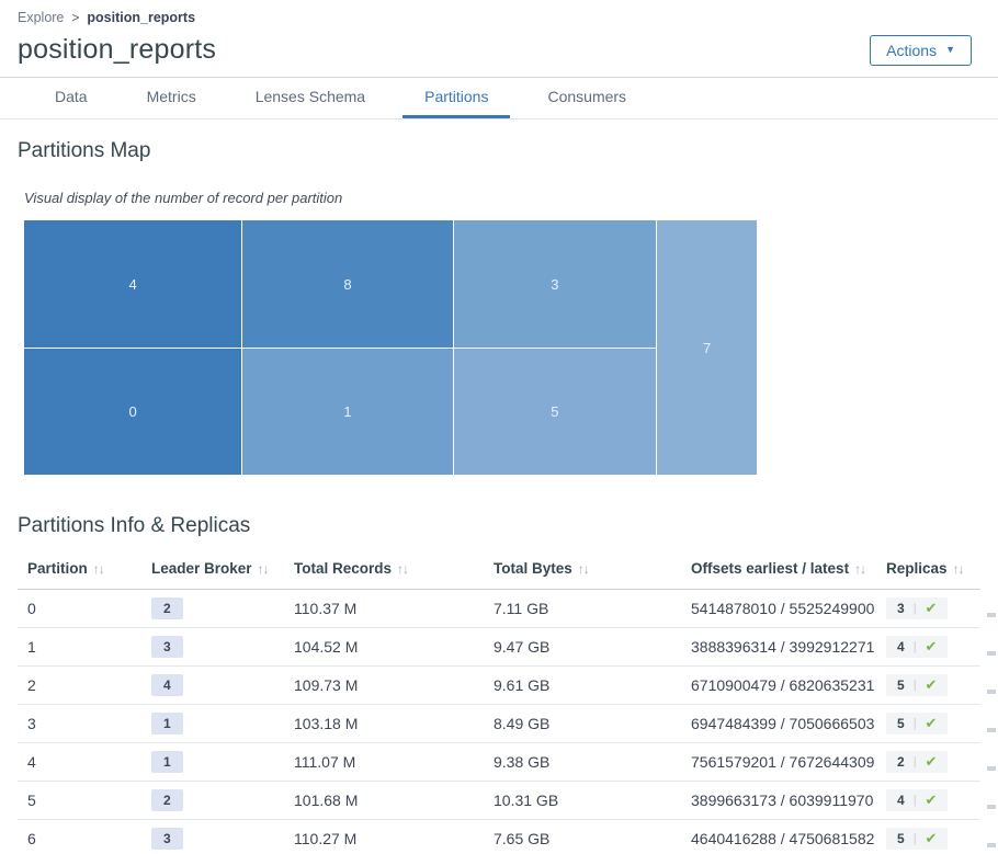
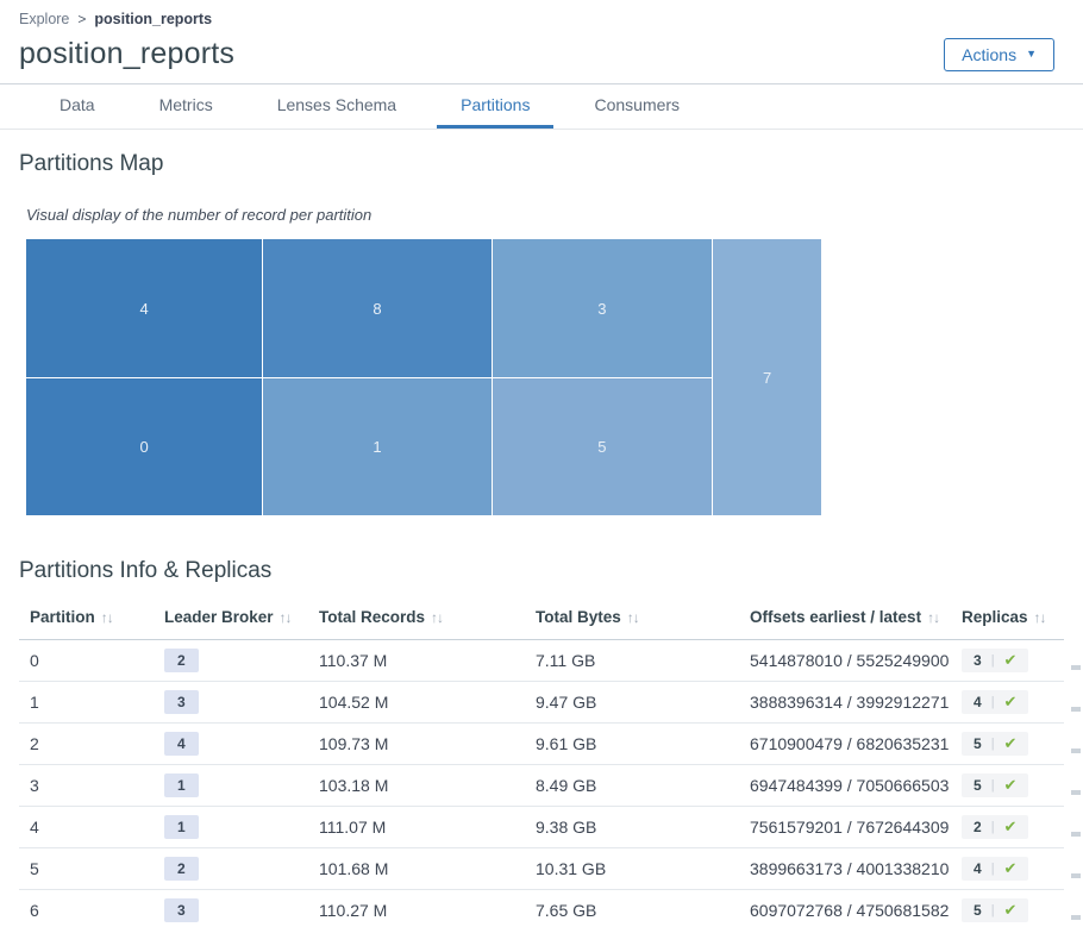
  Explore
  >
  position_reports
  position_reports
  Actions
  ▼
  Data
  Metrics
  Lenses Schema
  Partitions
  Consumers
  Partitions Map
  Visual display of the number of record per partition
  4
  0
  8
  1
  3
  5
  7
  Partitions Info & Replicas
  Partition ↑↓	Leader Broker ↑↓	Total Records ↑↓	Total Bytes ↑↓	Offsets earliest / latest ↑↓	Replicas ↑↓
  0	2	110.37 M	7.11 GB	5414878010 / 5525249900	3 | ✔
  1	3	104.52 M	9.47 GB	3888396314 / 3992912271	4 | ✔
  2	4	109.73 M	9.61 GB	6710900479 / 6820635231	5 | ✔
  3	1	103.18 M	8.49 GB	6947484399 / 7050666503	5 | ✔
  4	1	111.07 M	9.38 GB	7561579201 / 7672644309	2 | ✔
- 5	2	101.68 M	10.31 GB	3899663173 / 6039911970	4 | ✔
+ 5	2	101.68 M	10.31 GB	3899663173 / 4001338210	4 | ✔
- 6	3	110.27 M	7.65 GB	4640416288 / 4750681582	5 | ✔
+ 6	3	110.27 M	7.65 GB	6097072768 / 4750681582	5 | ✔
